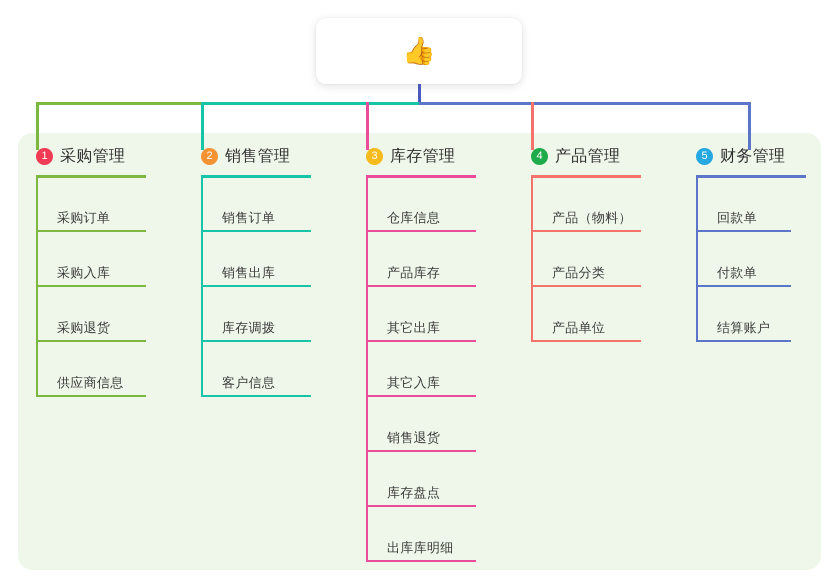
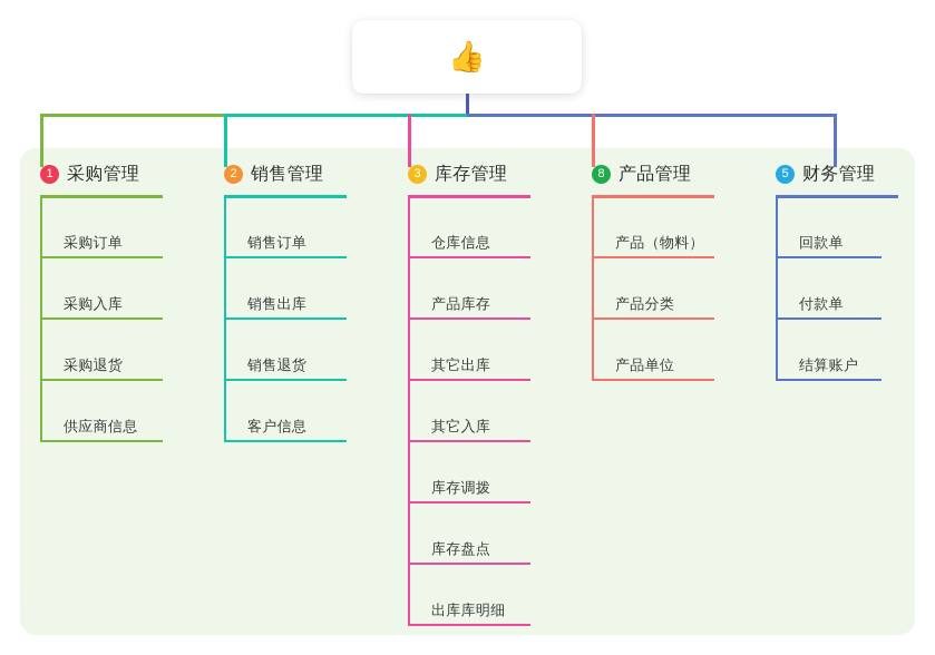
  👍
  1
  采购管理
  采购订单
  采购入库
  采购退货
  供应商信息
  2
  销售管理
  销售订单
  销售出库
- 库存调拨
+ 销售退货
  客户信息
  3
  库存管理
  仓库信息
  产品库存
  其它出库
  其它入库
- 销售退货
+ 库存调拨
  库存盘点
  出库库明细
- 4
+ 8
  产品管理
  产品（物料）
  产品分类
  产品单位
  5
  财务管理
  回款单
  付款单
  结算账户
